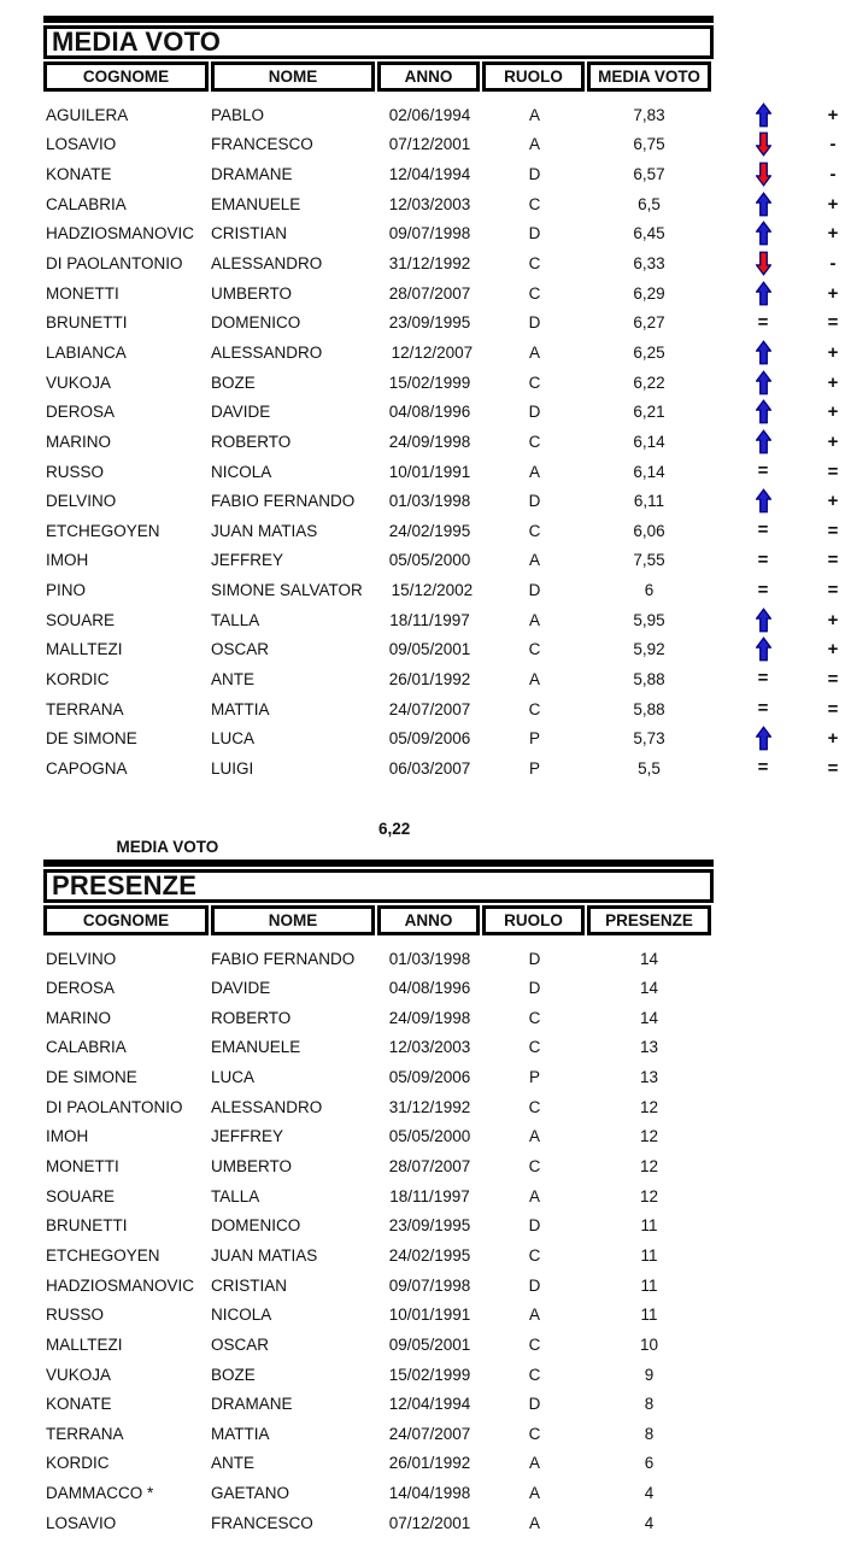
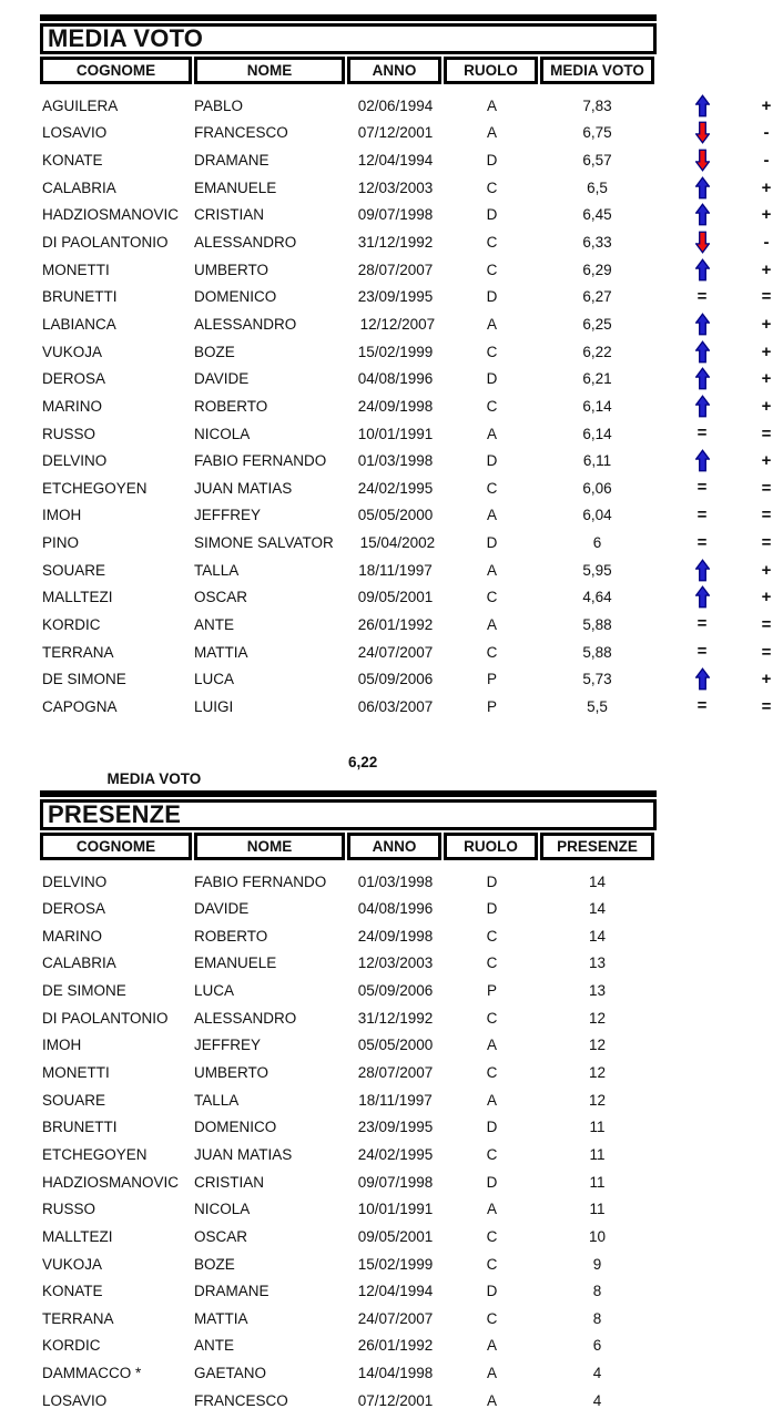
  MEDIA VOTO
  COGNOME
  NOME
  ANNO
  RUOLO
  MEDIA VOTO
  AGUILERA
  PABLO
  02/06/1994
  A
  7,83
  +
  LOSAVIO
  FRANCESCO
  07/12/2001
  A
  6,75
  -
  KONATE
  DRAMANE
  12/04/1994
  D
  6,57
  -
  CALABRIA
  EMANUELE
  12/03/2003
  C
  6,5
  +
  HADZIOSMANOVIC
  CRISTIAN
  09/07/1998
  D
  6,45
  +
  DI PAOLANTONIO
  ALESSANDRO
  31/12/1992
  C
  6,33
  -
  MONETTI
  UMBERTO
  28/07/2007
  C
  6,29
  +
  BRUNETTI
  DOMENICO
  23/09/1995
  D
  6,27
  =
  =
  LABIANCA
  ALESSANDRO
  12/12/2007
  A
  6,25
  +
  VUKOJA
  BOZE
  15/02/1999
  C
  6,22
  +
  DEROSA
  DAVIDE
  04/08/1996
  D
  6,21
  +
  MARINO
  ROBERTO
  24/09/1998
  C
  6,14
  +
  RUSSO
  NICOLA
  10/01/1991
  A
  6,14
  =
  =
  DELVINO
  FABIO FERNANDO
  01/03/1998
  D
  6,11
  +
  ETCHEGOYEN
  JUAN MATIAS
  24/02/1995
  C
  6,06
  =
  =
  IMOH
  JEFFREY
  05/05/2000
  A
- 7,55
+ 6,04
  =
  =
  PINO
  SIMONE SALVATOR
- 15/12/2002
+ 15/04/2002
  D
  6
  =
  =
  SOUARE
  TALLA
  18/11/1997
  A
  5,95
  +
  MALLTEZI
  OSCAR
  09/05/2001
  C
- 5,92
+ 4,64
  +
  KORDIC
  ANTE
  26/01/1992
  A
  5,88
  =
  =
  TERRANA
  MATTIA
  24/07/2007
  C
  5,88
  =
  =
  DE SIMONE
  LUCA
  05/09/2006
  P
  5,73
  +
  CAPOGNA
  LUIGI
  06/03/2007
  P
  5,5
  =
  =
  MEDIA VOTO
  6,22
  PRESENZE
  COGNOME
  NOME
  ANNO
  RUOLO
  PRESENZE
  DELVINO
  FABIO FERNANDO
  01/03/1998
  D
  14
  DEROSA
  DAVIDE
  04/08/1996
  D
  14
  MARINO
  ROBERTO
  24/09/1998
  C
  14
  CALABRIA
  EMANUELE
  12/03/2003
  C
  13
  DE SIMONE
  LUCA
  05/09/2006
  P
  13
  DI PAOLANTONIO
  ALESSANDRO
  31/12/1992
  C
  12
  IMOH
  JEFFREY
  05/05/2000
  A
  12
  MONETTI
  UMBERTO
  28/07/2007
  C
  12
  SOUARE
  TALLA
  18/11/1997
  A
  12
  BRUNETTI
  DOMENICO
  23/09/1995
  D
  11
  ETCHEGOYEN
  JUAN MATIAS
  24/02/1995
  C
  11
  HADZIOSMANOVIC
  CRISTIAN
  09/07/1998
  D
  11
  RUSSO
  NICOLA
  10/01/1991
  A
  11
  MALLTEZI
  OSCAR
  09/05/2001
  C
  10
  VUKOJA
  BOZE
  15/02/1999
  C
  9
  KONATE
  DRAMANE
  12/04/1994
  D
  8
  TERRANA
  MATTIA
  24/07/2007
  C
  8
  KORDIC
  ANTE
  26/01/1992
  A
  6
  DAMMACCO *
  GAETANO
  14/04/1998
  A
  4
  LOSAVIO
  FRANCESCO
  07/12/2001
  A
  4
